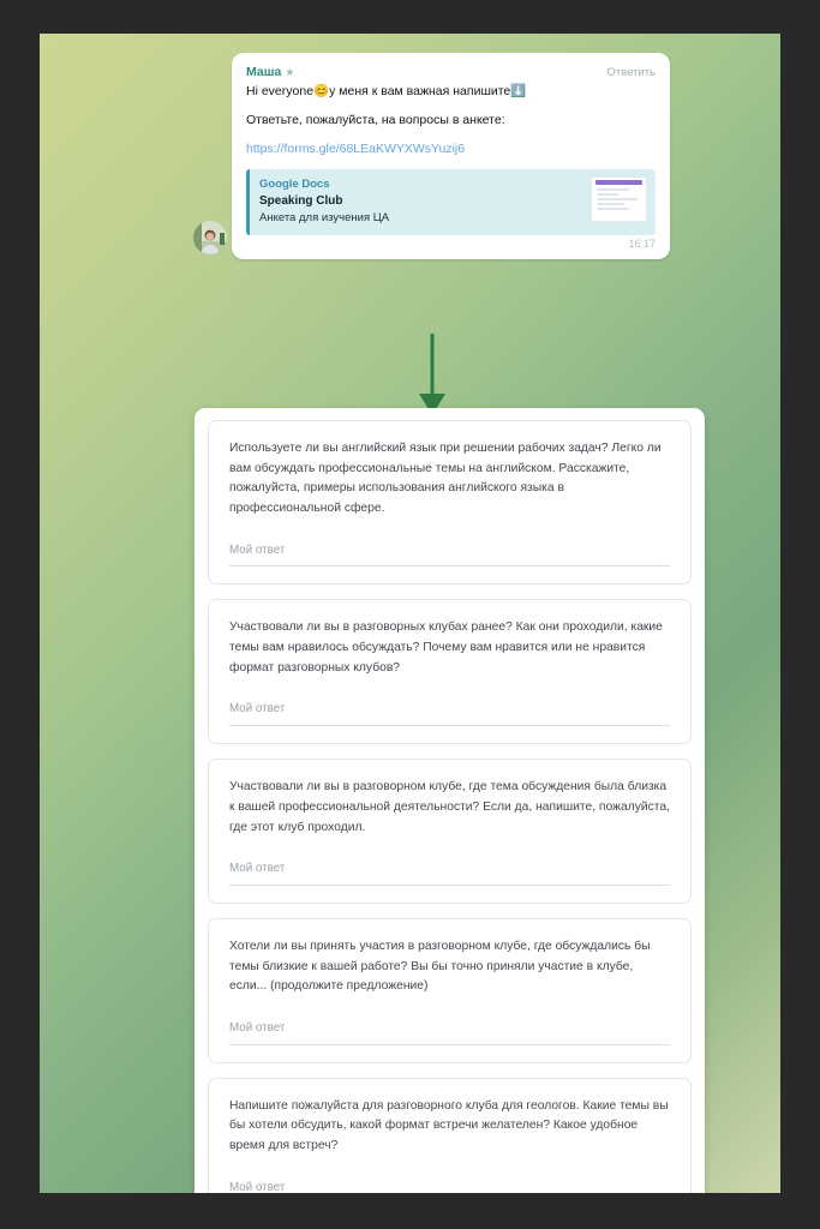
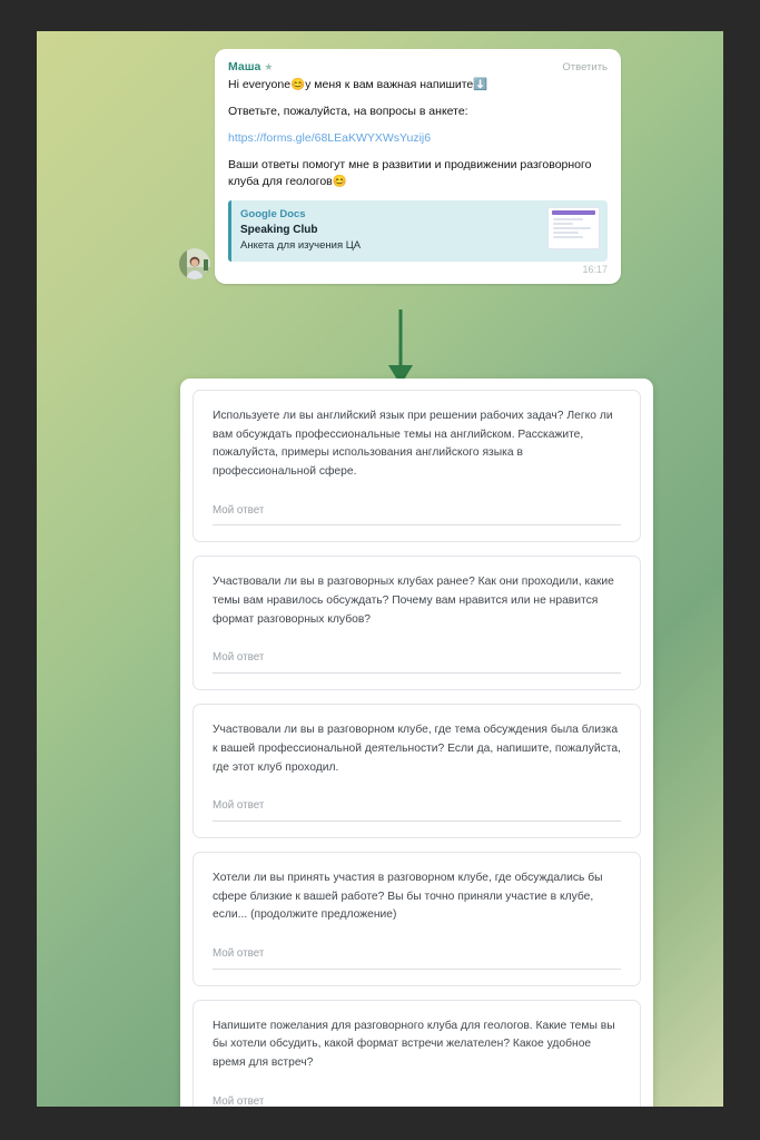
  Маша
  ★
  Ответить
  Hi everyone😊у меня к вам важная напишите⬇️
  Ответьте, пожалуйста, на вопросы в анкете:
  https://forms.gle/68LEaKWYXWsYuzij6
+ Ваши ответы помогут мне в развитии и продвижении разговорного клуба для геологов😊
  Google Docs
  Speaking Club
  Анкета для изучения ЦА
  16:17
  Используете ли вы английский язык при решении рабочих задач? Легко ли вам обсуждать профессиональные темы на английском. Расскажите, пожалуйста, примеры использования английского языка в профессиональной сфере.
  Мой ответ
  Участвовали ли вы в разговорных клубах ранее? Как они проходили, какие темы вам нравилось обсуждать? Почему вам нравится или не нравится формат разговорных клубов?
  Мой ответ
  Участвовали ли вы в разговорном клубе, где тема обсуждения была близка к вашей профессиональной деятельности? Если да, напишите, пожалуйста, где этот клуб проходил.
  Мой ответ
- Хотели ли вы принять участия в разговорном клубе, где обсуждались бы темы близкие к вашей работе? Вы бы точно приняли участие в клубе, если... (продолжите предложение)
+ Хотели ли вы принять участия в разговорном клубе, где обсуждались бы сфере близкие к вашей работе? Вы бы точно приняли участие в клубе, если... (продолжите предложение)
  Мой ответ
- Напишите пожалуйста для разговорного клуба для геологов. Какие темы вы бы хотели обсудить, какой формат встречи желателен? Какое удобное время для встреч?
+ Напишите пожелания для разговорного клуба для геологов. Какие темы вы бы хотели обсудить, какой формат встречи желателен? Какое удобное время для встреч?
  Мой ответ
